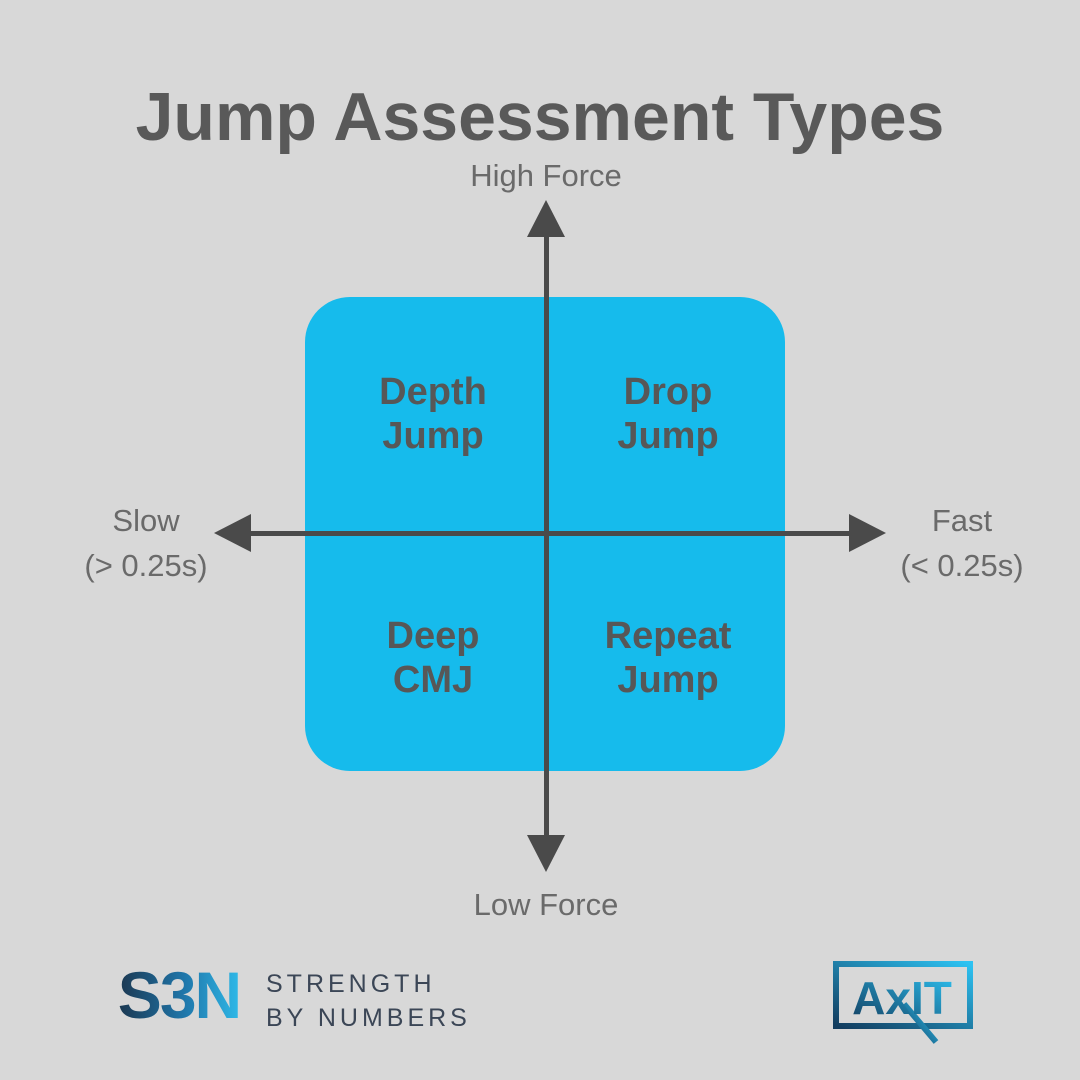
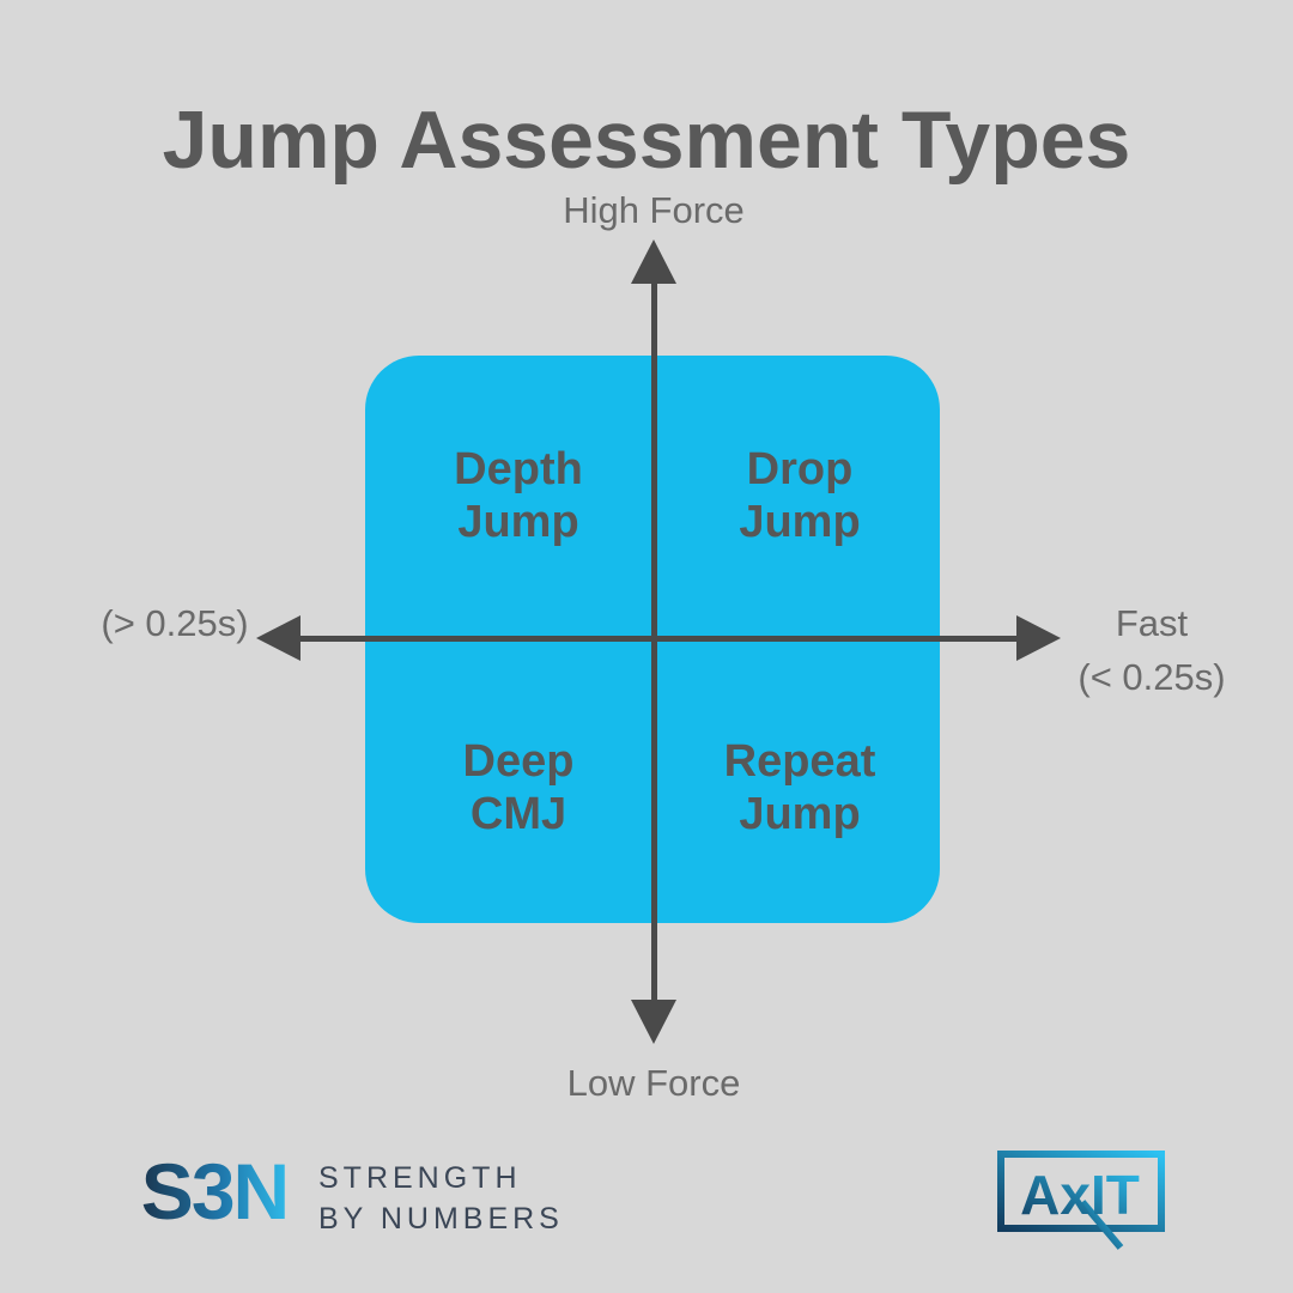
  Jump Assessment Types
  High Force
  Low Force
- Slow
  (> 0.25s)
  Fast
  (< 0.25s)
  Depth
  Jump
  Drop
  Jump
  Deep
  CMJ
  Repeat
  Jump
  S3N
  STRENGTH
  BY NUMBERS
  AxIT
